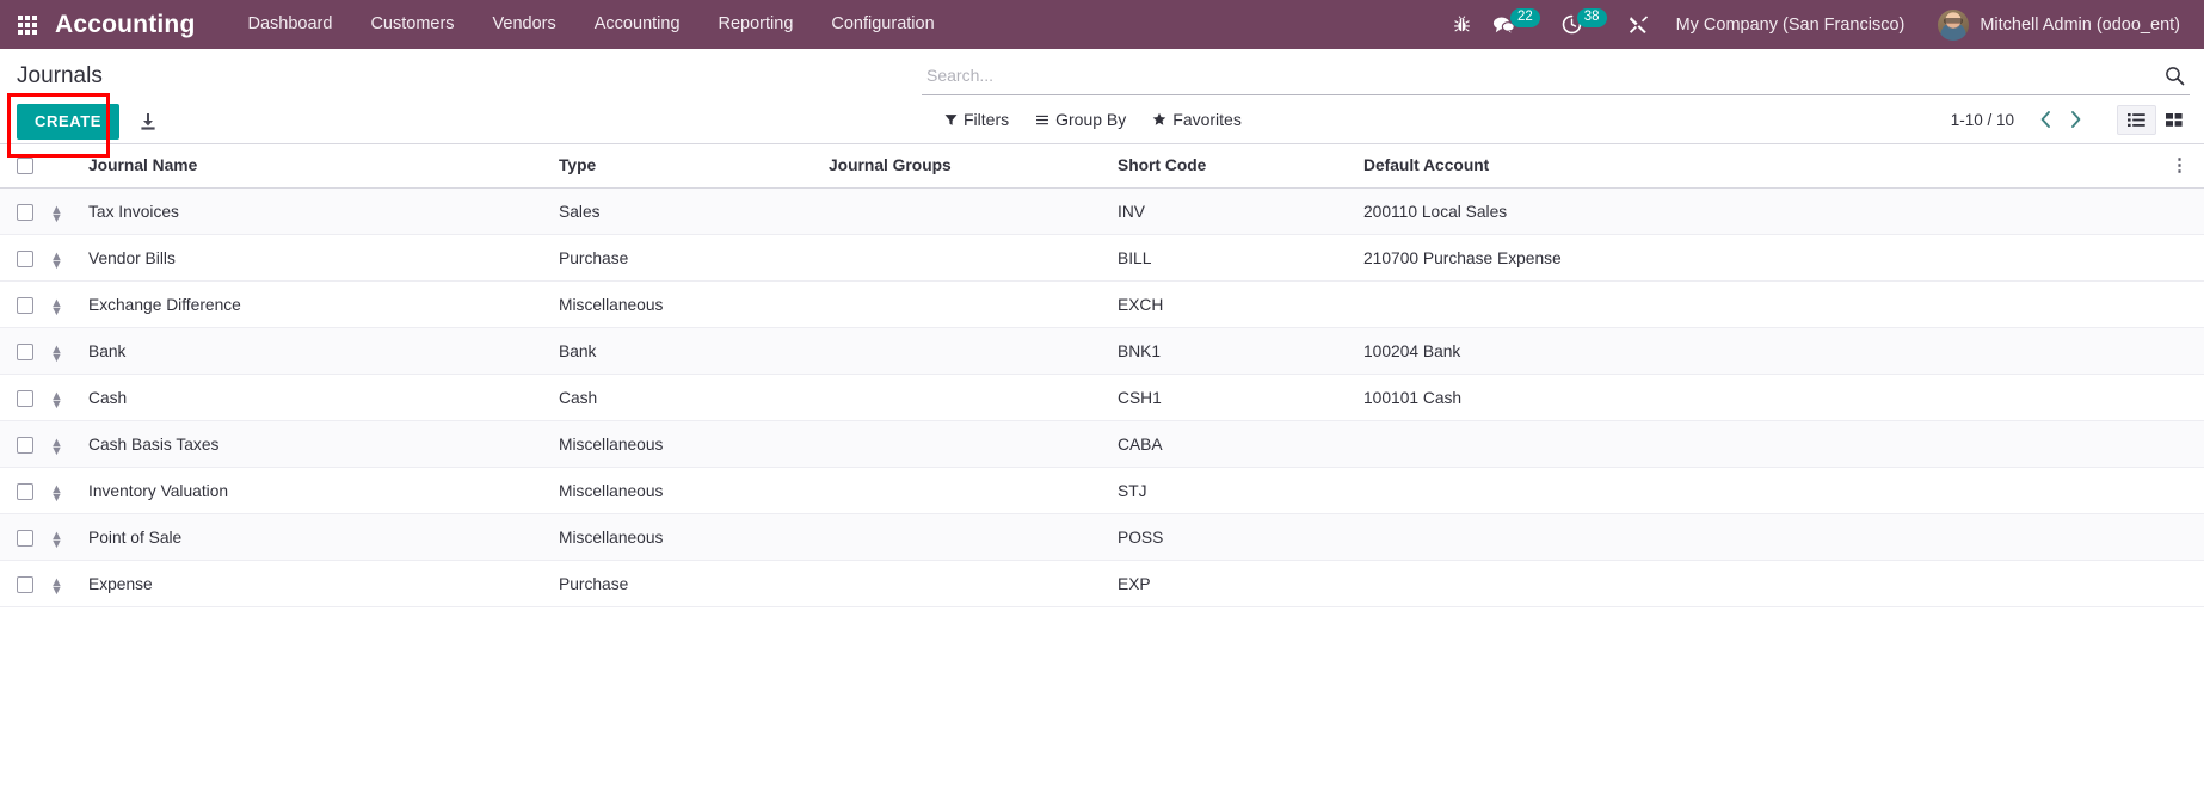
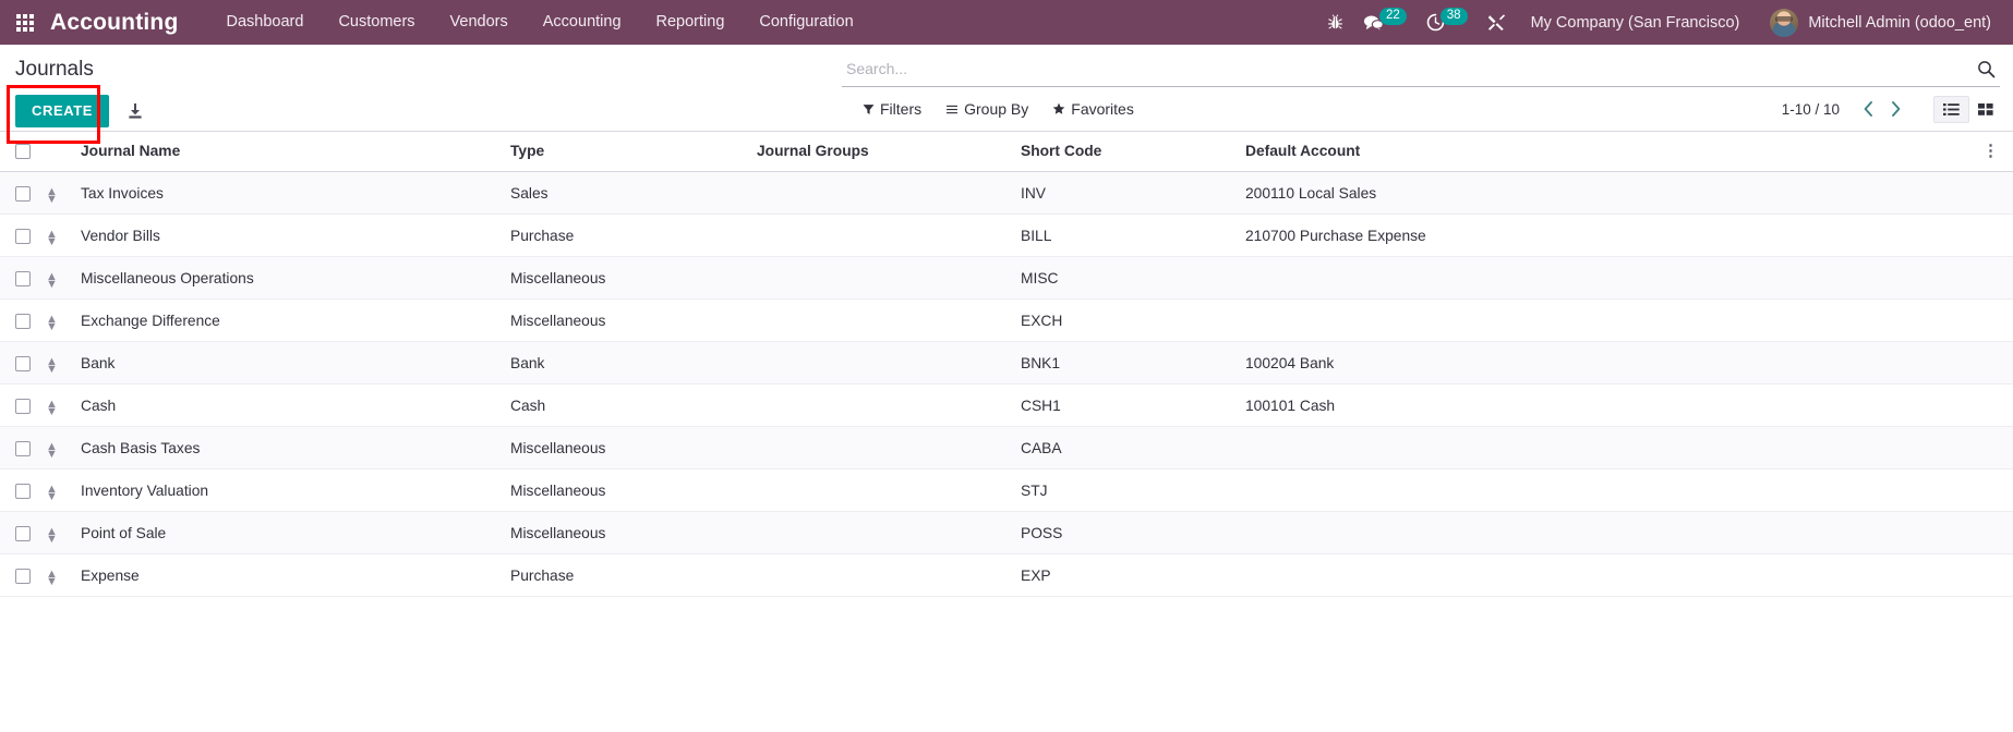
  Accounting
  Dashboard
  Customers
  Vendors
  Accounting
  Reporting
  Configuration
  22
  38
  My Company (San Francisco)
  Mitchell Admin (odoo_ent)
  Journals
  CREATE
  Search...
  Filters
  Group By
  Favorites
  1-10 / 10
  		Journal Name	Type	Journal Groups	Short Code	Default Account	⋮
  	▲▼	Tax Invoices	Sales		INV	200110 Local Sales
  	▲▼	Vendor Bills	Purchase		BILL	210700 Purchase Expense
+ 	▲▼	Miscellaneous Operations	Miscellaneous		MISC
  	▲▼	Exchange Difference	Miscellaneous		EXCH
  	▲▼	Bank	Bank		BNK1	100204 Bank
  	▲▼	Cash	Cash		CSH1	100101 Cash
  	▲▼	Cash Basis Taxes	Miscellaneous		CABA
  	▲▼	Inventory Valuation	Miscellaneous		STJ
  	▲▼	Point of Sale	Miscellaneous		POSS
  	▲▼	Expense	Purchase		EXP
